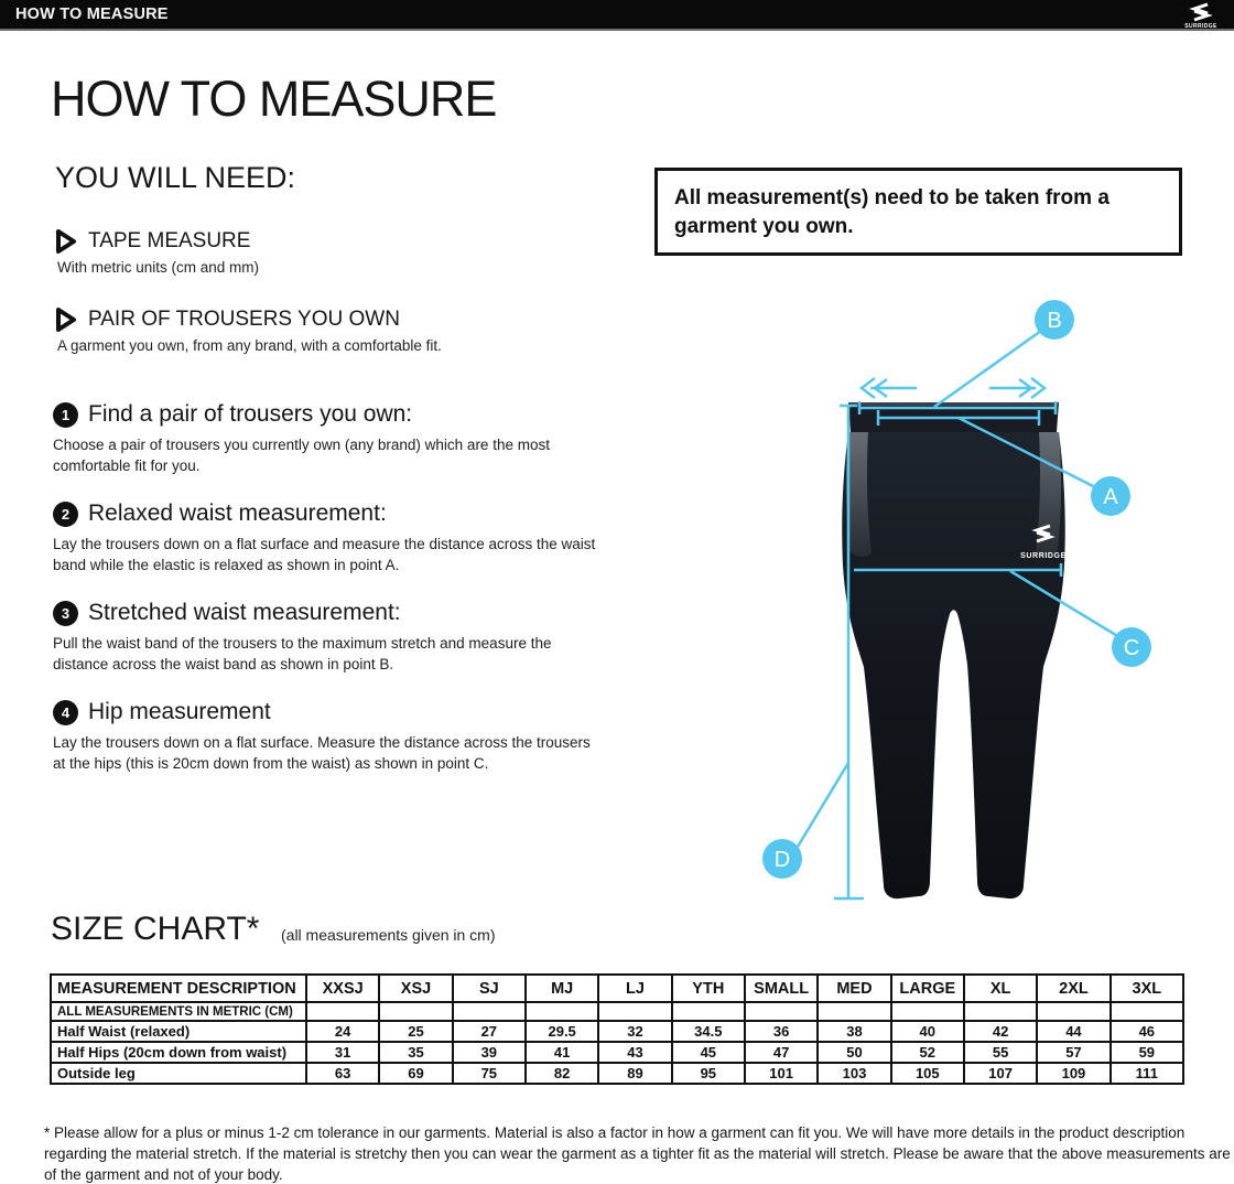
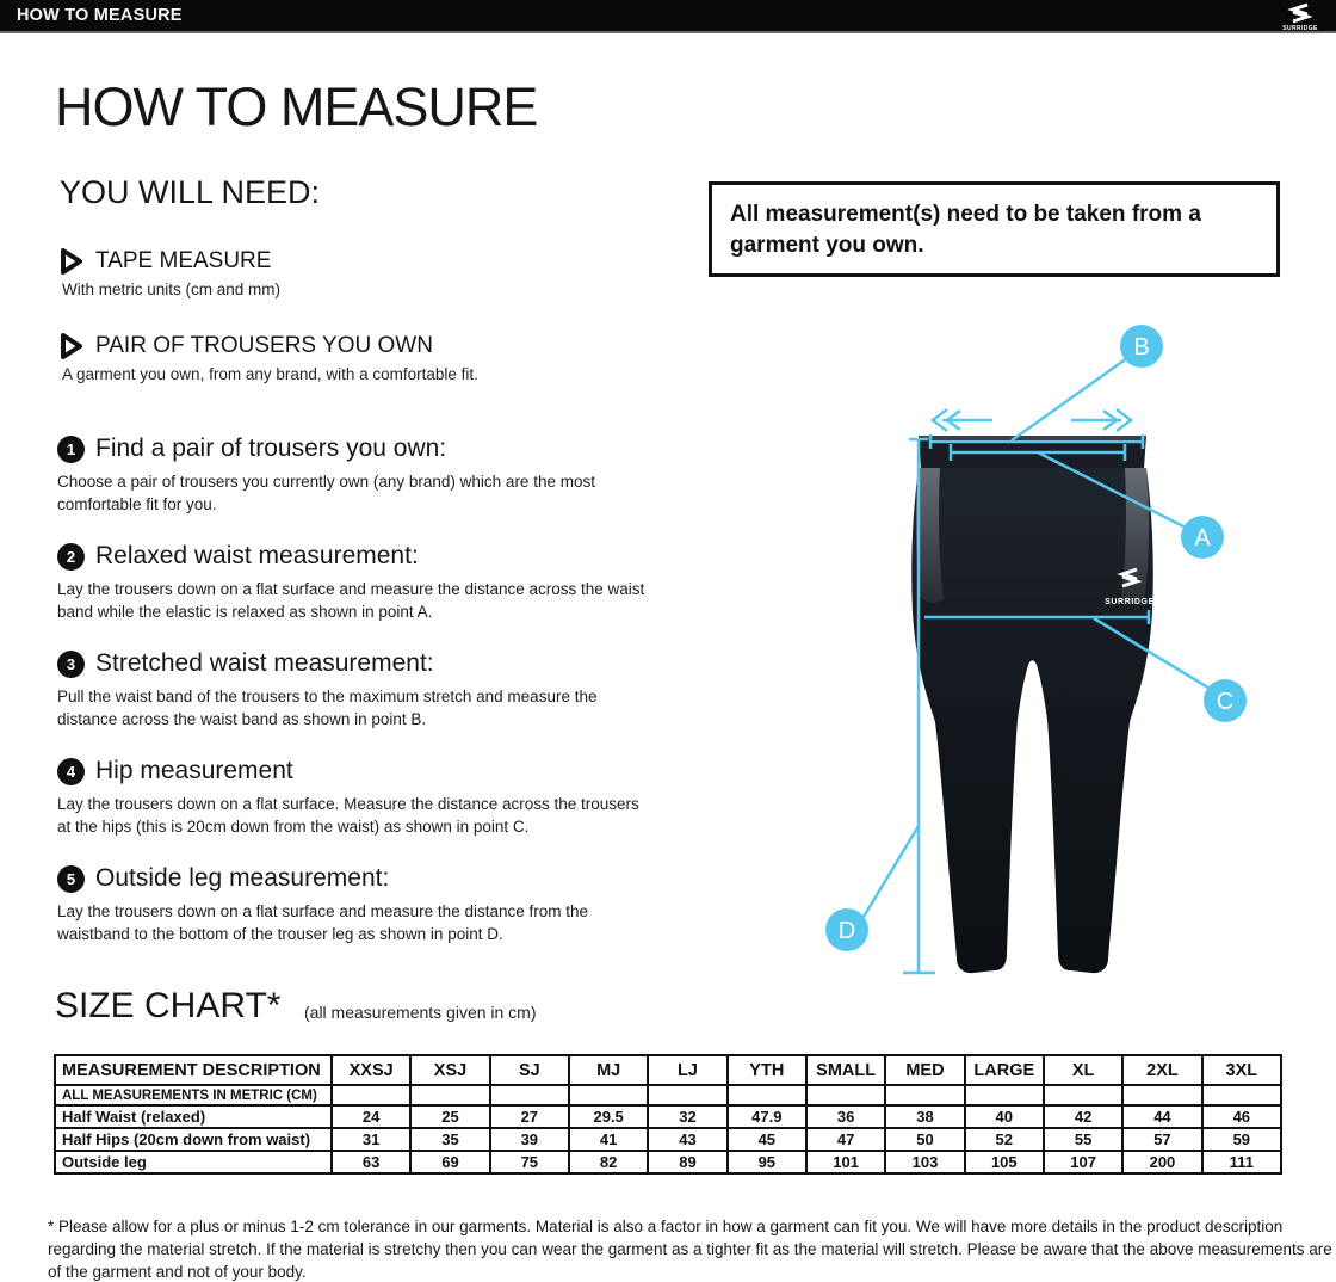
  HOW TO MEASURE
  HOW TO MEASURE
  YOU WILL NEED:
  TAPE MEASURE
  With metric units (cm and mm)
  PAIR OF TROUSERS YOU OWN
  A garment you own, from any brand, with a comfortable fit.
  All measurement(s) need to be taken from a garment you own.
  1
  Find a pair of trousers you own:
  Choose a pair of trousers you currently own (any brand) which are the most comfortable fit for you.
  2
  Relaxed waist measurement:
  Lay the trousers down on a flat surface and measure the distance across the waist band while the elastic is relaxed as shown in point A.
  3
  Stretched waist measurement:
  Pull the waist band of the trousers to the maximum stretch and measure the distance across the waist band as shown in point B.
  4
  Hip measurement
  Lay the trousers down on a flat surface. Measure the distance across the trousers at the hips (this is 20cm down from the waist) as shown in point C.
+ 5
+ Outside leg measurement:
+ Lay the trousers down on a flat surface and measure the distance from the waistband to the bottom of the trouser leg as shown in point D.
  B
  A
  C
  D
  SIZE CHART*
  (all measurements given in cm)
  MEASUREMENT DESCRIPTION	XXSJ	XSJ	SJ	MJ	LJ	YTH	SMALL	MED	LARGE	XL	2XL	3XL
  ALL MEASUREMENTS IN METRIC (CM)
- Half Waist (relaxed)	24	25	27	29.5	32	34.5	36	38	40	42	44	46
+ Half Waist (relaxed)	24	25	27	29.5	32	47.9	36	38	40	42	44	46
  Half Hips (20cm down from waist)	31	35	39	41	43	45	47	50	52	55	57	59
- Outside leg	63	69	75	82	89	95	101	103	105	107	109	111
+ Outside leg	63	69	75	82	89	95	101	103	105	107	200	111
  * Please allow for a plus or minus 1-2 cm tolerance in our garments. Material is also a factor in how a garment can fit you. We will have more details in the product description regarding the material stretch. If the material is stretchy then you can wear the garment as a tighter fit as the material will stretch. Please be aware that the above measurements are of the garment and not of your body.
